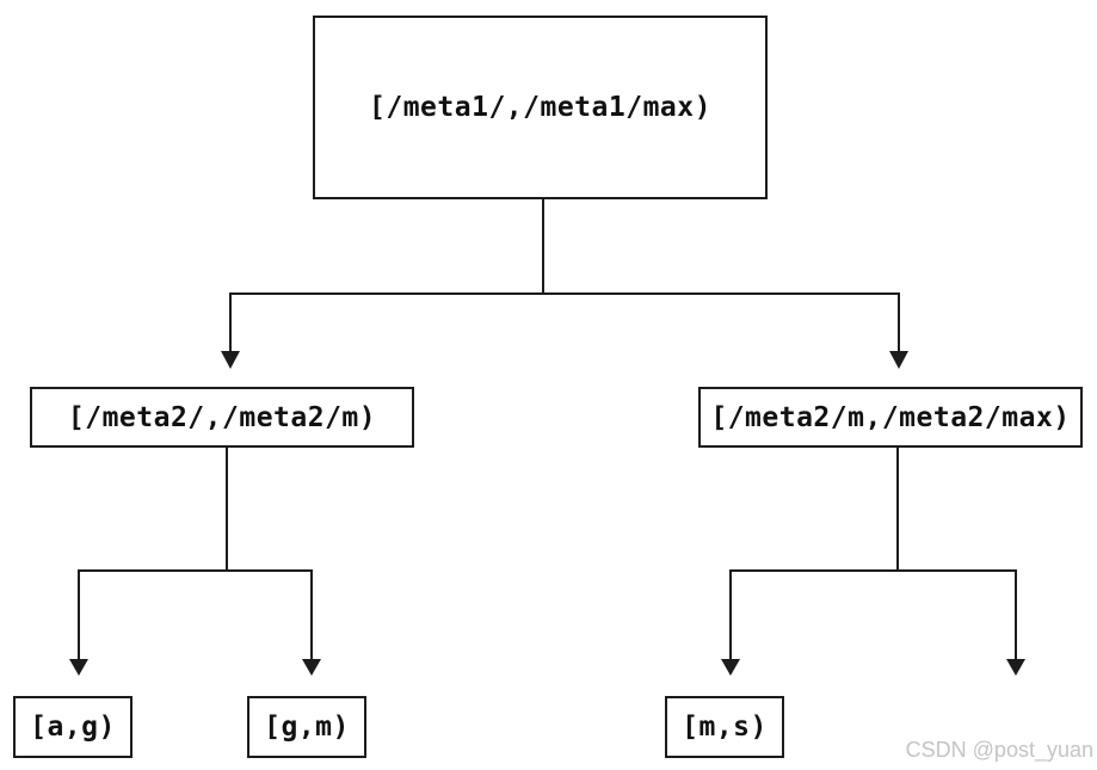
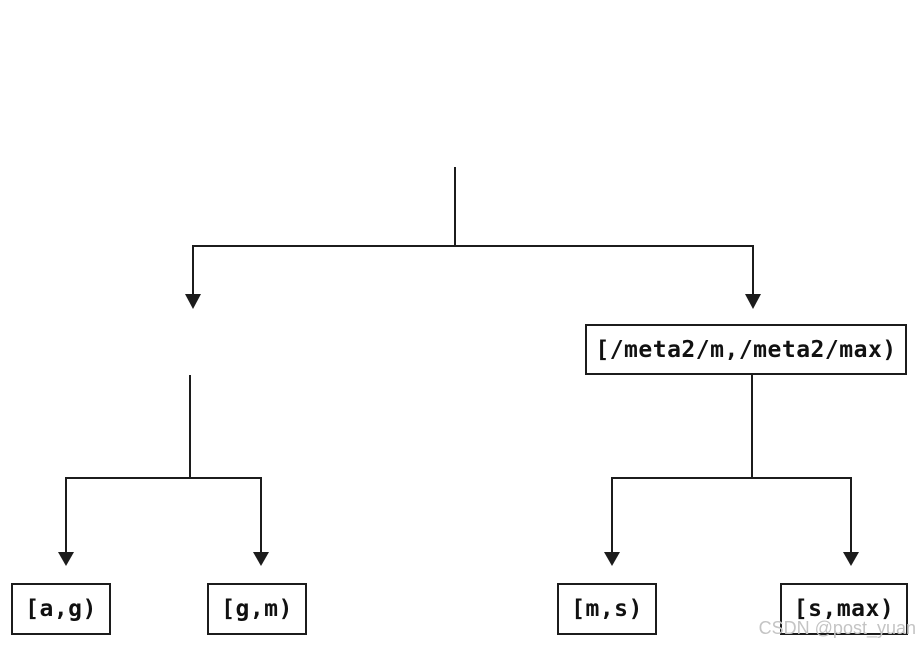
- [/meta1/,/meta1/max)
- [/meta2/,/meta2/m)
  [/meta2/m,/meta2/max)
  [a,g)
  [g,m)
  [m,s)
+ [s,max)
  CSDN @post_yuan
